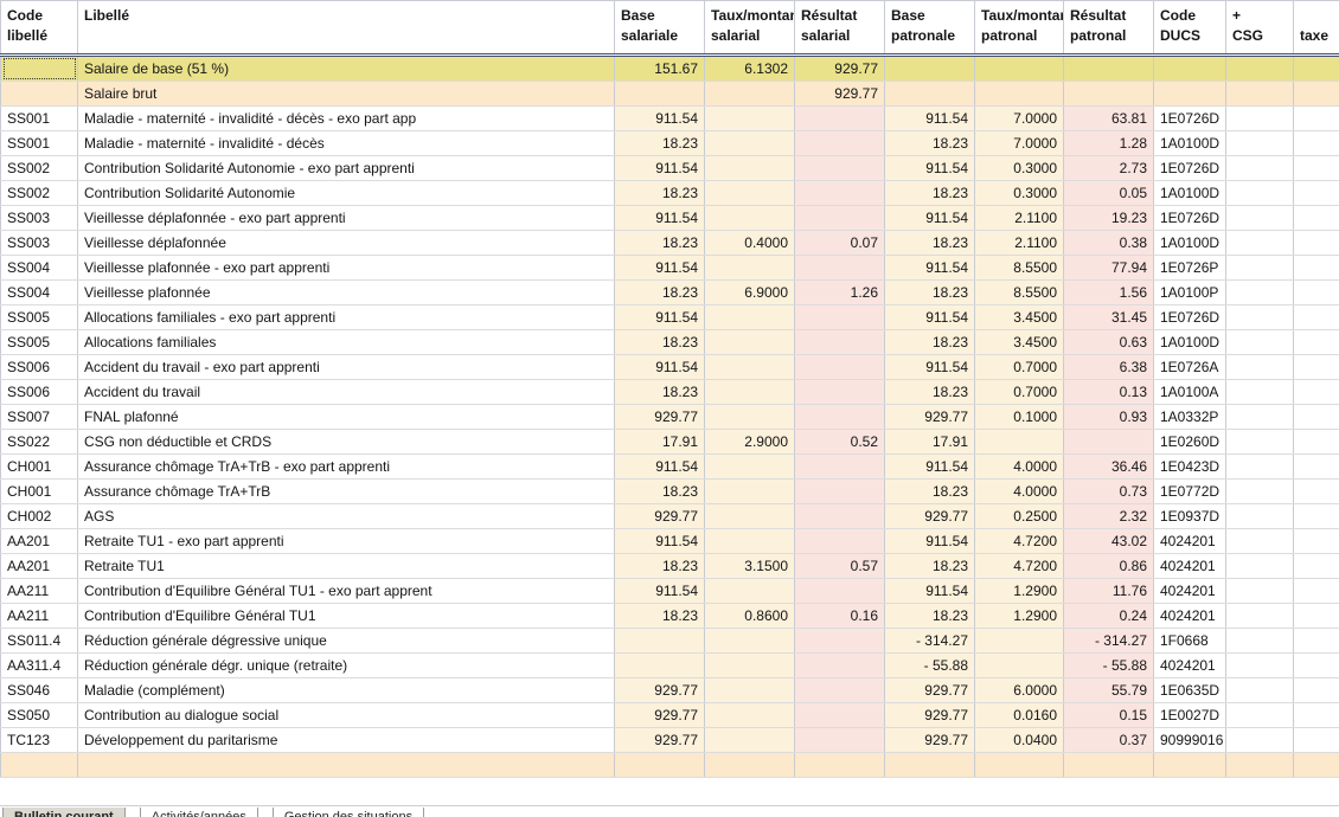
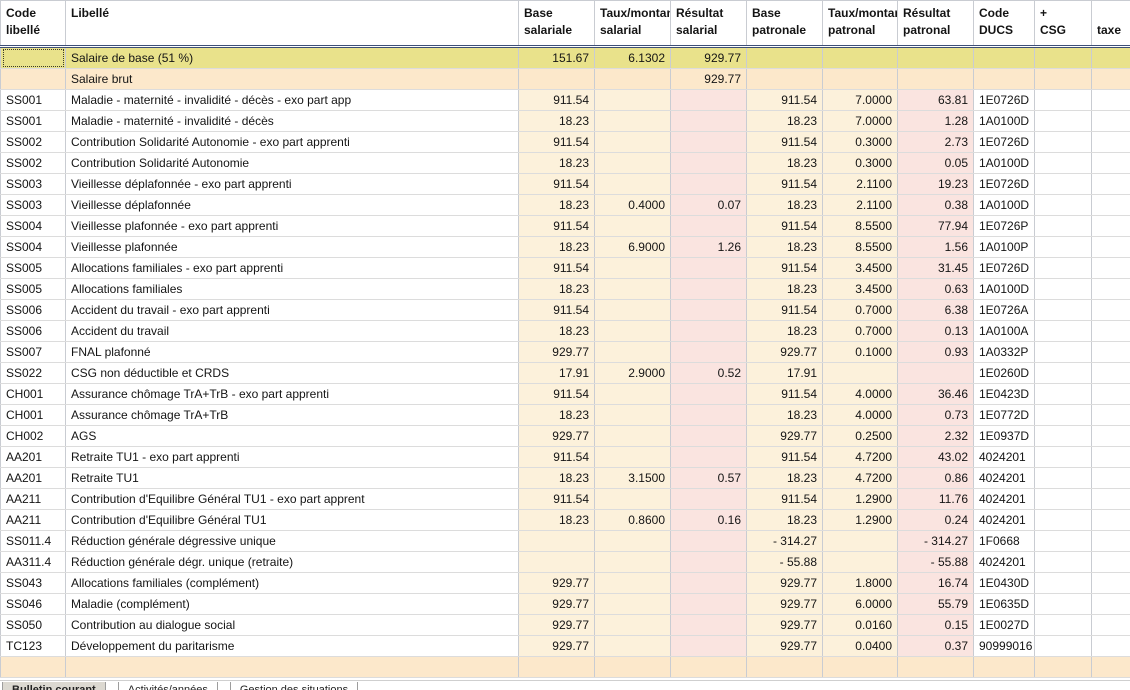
  Codelibellé	Libellé	Basesalariale	Taux/montasalarial	Résultatsalarial	Basepatronale	Taux/montapatronal	Résultatpatronal	CodeDUCS	+CSG	taxe
  	Salaire de base (51 %)	151.67	6.1302	929.77
  	Salaire brut			929.77
  SS001	Maladie - maternité - invalidité - décès - exo part app	911.54			911.54	7.0000	63.81	1E0726D
  SS001	Maladie - maternité - invalidité - décès	18.23			18.23	7.0000	1.28	1A0100D
  SS002	Contribution Solidarité Autonomie - exo part apprenti	911.54			911.54	0.3000	2.73	1E0726D
  SS002	Contribution Solidarité Autonomie	18.23			18.23	0.3000	0.05	1A0100D
  SS003	Vieillesse déplafonnée - exo part apprenti	911.54			911.54	2.1100	19.23	1E0726D
  SS003	Vieillesse déplafonnée	18.23	0.4000	0.07	18.23	2.1100	0.38	1A0100D
  SS004	Vieillesse plafonnée - exo part apprenti	911.54			911.54	8.5500	77.94	1E0726P
  SS004	Vieillesse plafonnée	18.23	6.9000	1.26	18.23	8.5500	1.56	1A0100P
  SS005	Allocations familiales - exo part apprenti	911.54			911.54	3.4500	31.45	1E0726D
  SS005	Allocations familiales	18.23			18.23	3.4500	0.63	1A0100D
  SS006	Accident du travail - exo part apprenti	911.54			911.54	0.7000	6.38	1E0726A
  SS006	Accident du travail	18.23			18.23	0.7000	0.13	1A0100A
  SS007	FNAL plafonné	929.77			929.77	0.1000	0.93	1A0332P
  SS022	CSG non déductible et CRDS	17.91	2.9000	0.52	17.91			1E0260D
  CH001	Assurance chômage TrA+TrB - exo part apprenti	911.54			911.54	4.0000	36.46	1E0423D
  CH001	Assurance chômage TrA+TrB	18.23			18.23	4.0000	0.73	1E0772D
  CH002	AGS	929.77			929.77	0.2500	2.32	1E0937D
  AA201	Retraite TU1 - exo part apprenti	911.54			911.54	4.7200	43.02	4024201
  AA201	Retraite TU1	18.23	3.1500	0.57	18.23	4.7200	0.86	4024201
  AA211	Contribution d'Equilibre Général TU1 - exo part apprent	911.54			911.54	1.2900	11.76	4024201
  AA211	Contribution d'Equilibre Général TU1	18.23	0.8600	0.16	18.23	1.2900	0.24	4024201
  SS011.4	Réduction générale dégressive unique				- 314.27		- 314.27	1F0668
  AA311.4	Réduction générale dégr. unique (retraite)				- 55.88		- 55.88	4024201
+ SS043	Allocations familiales (complément)	929.77			929.77	1.8000	16.74	1E0430D
  SS046	Maladie (complément)	929.77			929.77	6.0000	55.79	1E0635D
  SS050	Contribution au dialogue social	929.77			929.77	0.0160	0.15	1E0027D
  TC123	Développement du paritarisme	929.77			929.77	0.0400	0.37	90999016
